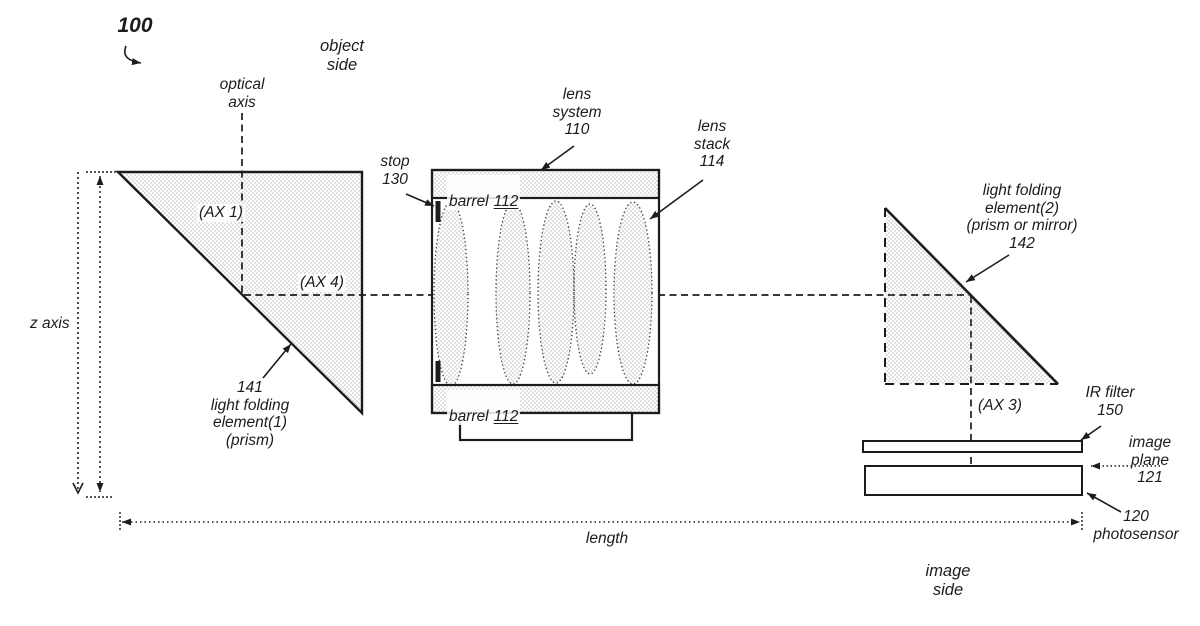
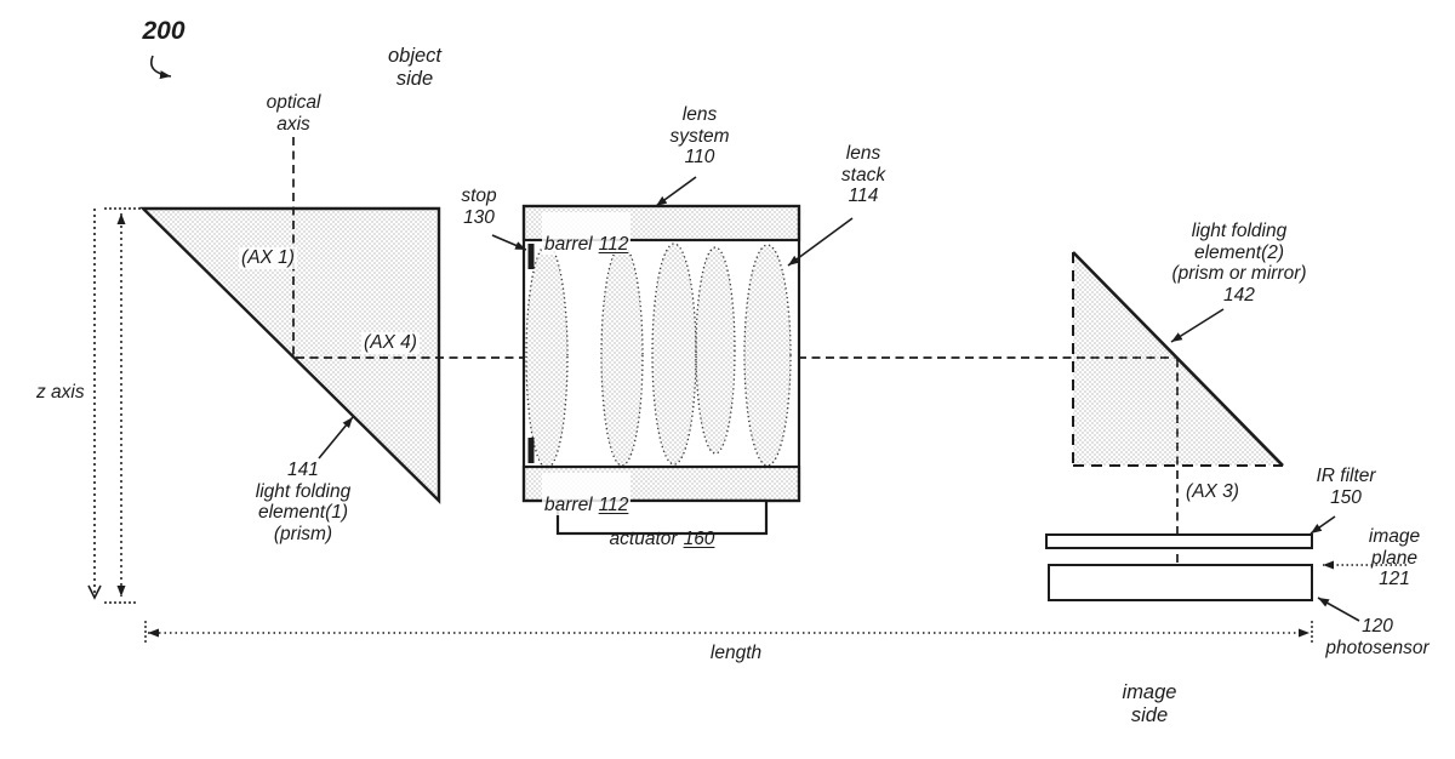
- 100
+ 200
  object
  side
  optical
  axis
  (AX 1)
  (AX 4)
  (AX 3)
  z axis
  141
  light folding
  element(1)
  (prism)
  lens
  system
  110
  lens
  stack
  114
  stop
  130
  barrel 112
  barrel 112
+ actuator 160
  light folding
  element(2)
  (prism or mirror)
  142
  IR filter
  150
  image
  plane
  121
  120
  photosensor
  image
  side
  length
